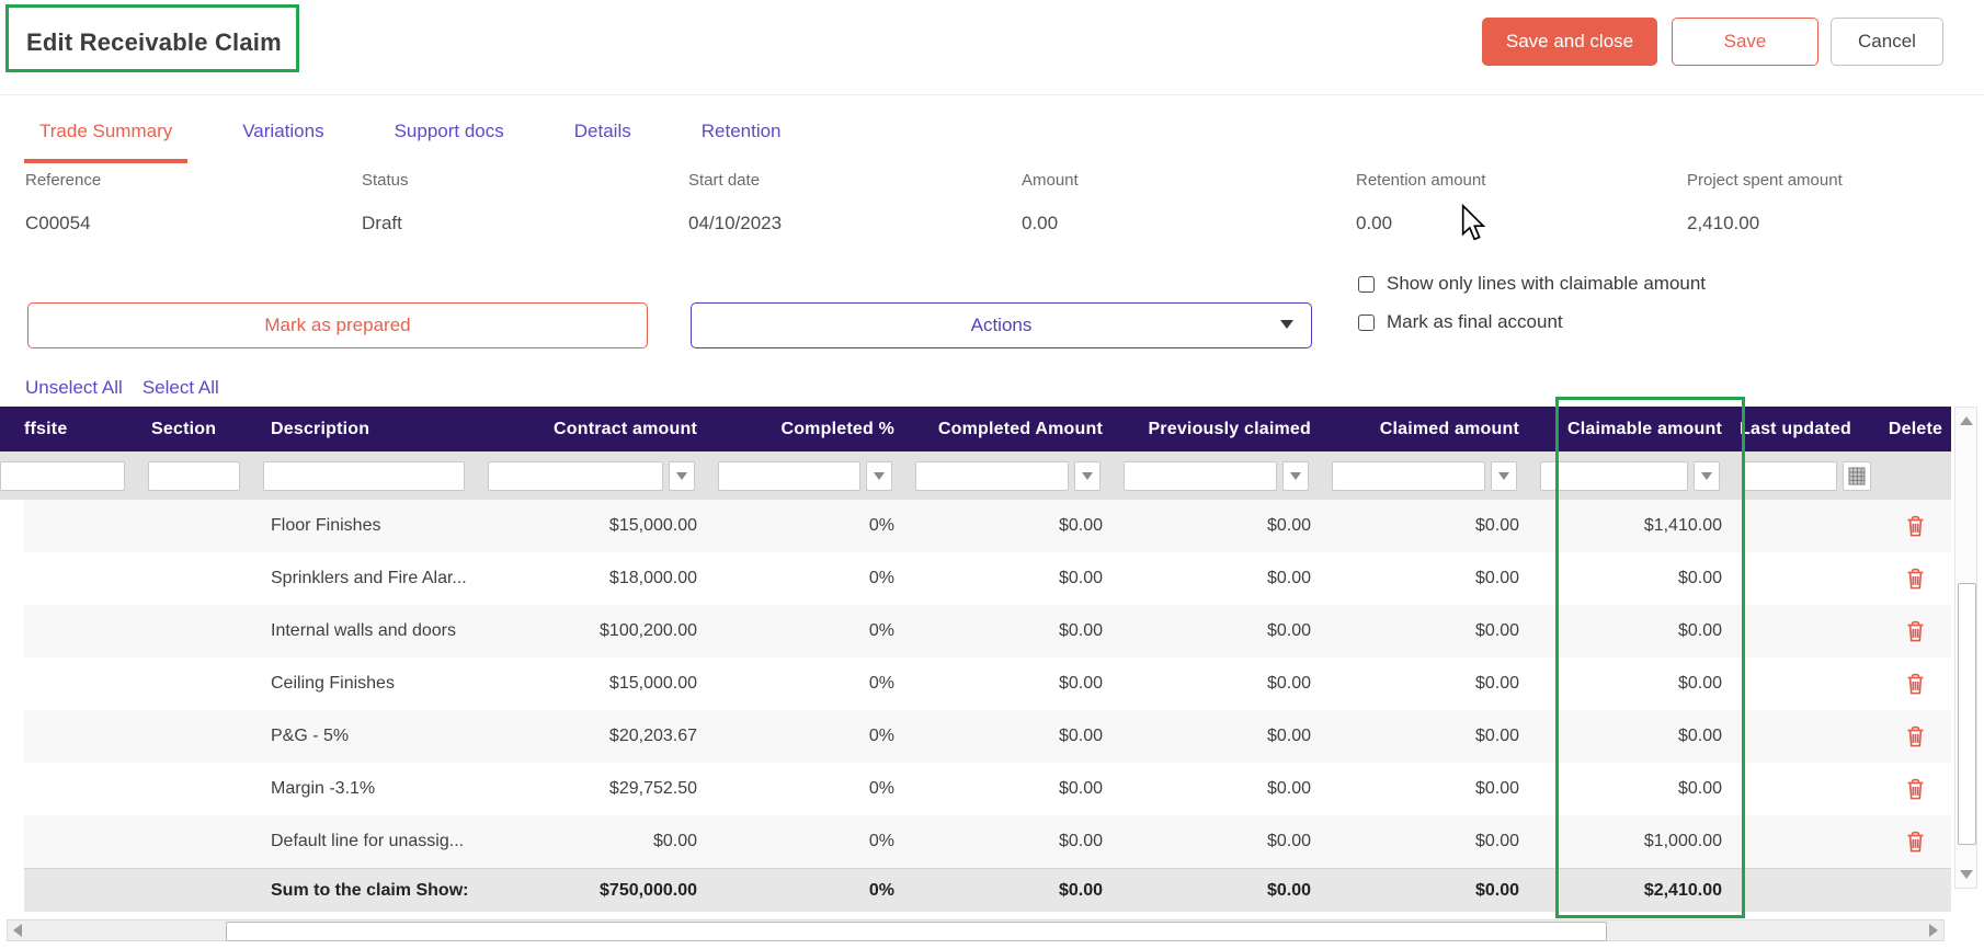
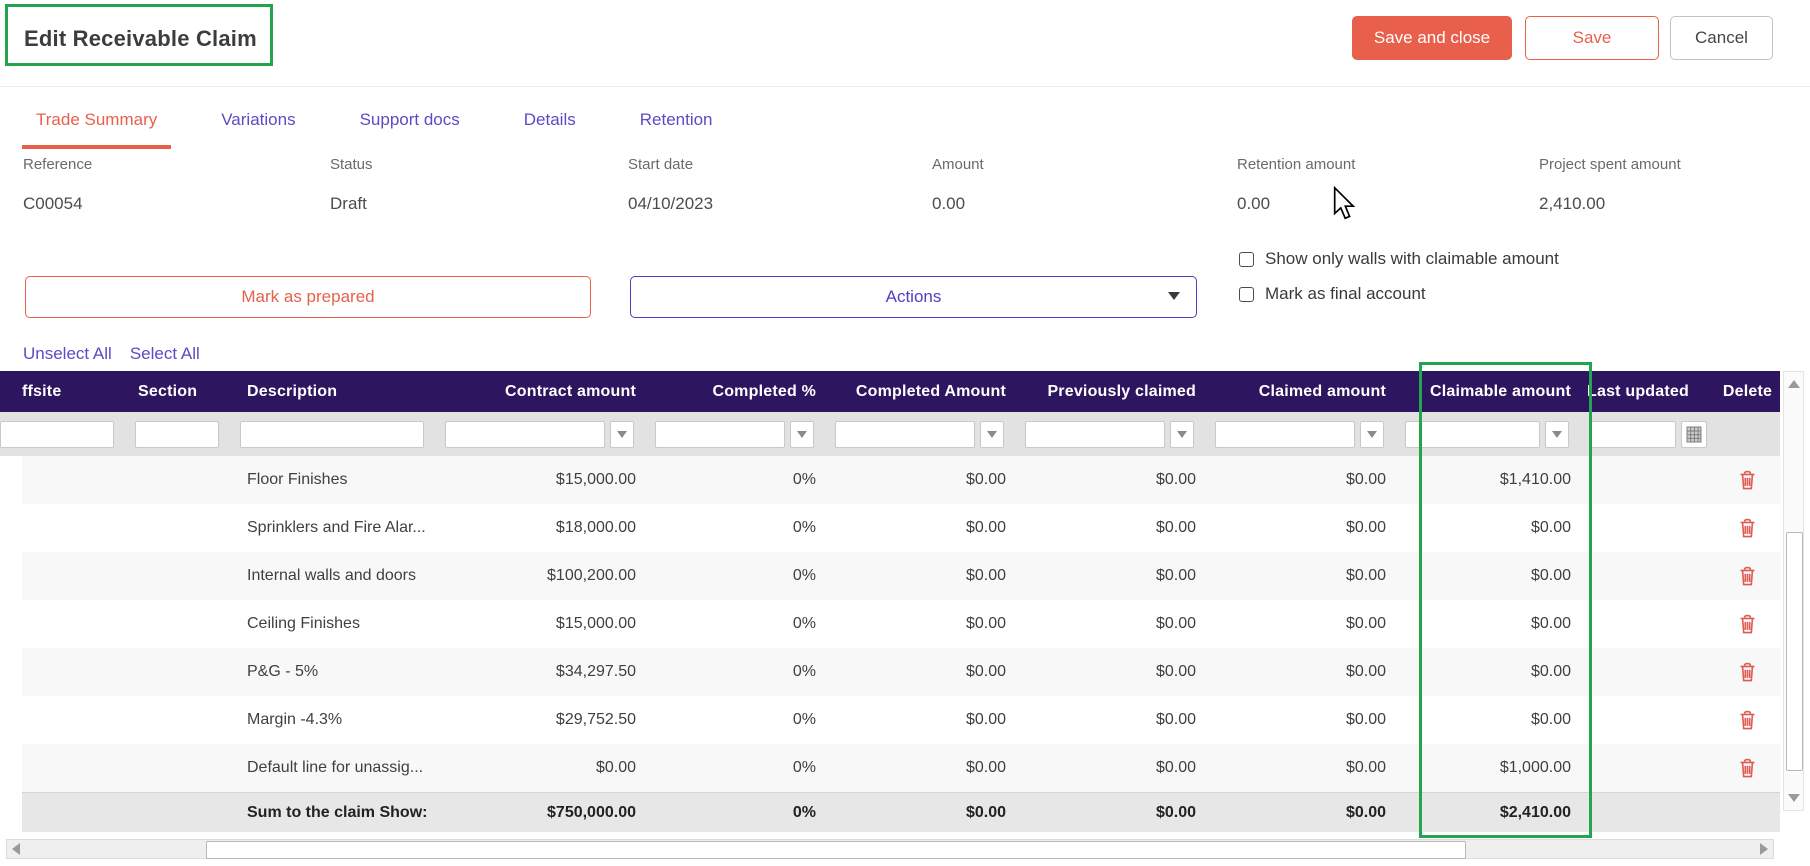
  Edit Receivable Claim
  Save and close
  Save
  Cancel
  Trade Summary
  Variations
  Support docs
  Details
  Retention
  Reference
  C00054
  Status
  Draft
  Start date
  04/10/2023
  Amount
  0.00
  Retention amount
  0.00
  Project spent amount
  2,410.00
  Mark as prepared
  Actions
- Show only lines with claimable amount
+ Show only walls with claimable amount
  Mark as final account
  Unselect All
  Select All
  ffsite
  Section
  Description
  Contract amount
  Completed %
  Completed Amount
  Previously claimed
  Claimed amount
  Claimable amount
  Last updated
  Delete
  Floor Finishes
  $15,000.00
  0%
  $0.00
  $0.00
  $0.00
  $1,410.00
  Sprinklers and Fire Alar...
  $18,000.00
  0%
  $0.00
  $0.00
  $0.00
  $0.00
  Internal walls and doors
  $100,200.00
  0%
  $0.00
  $0.00
  $0.00
  $0.00
  Ceiling Finishes
  $15,000.00
  0%
  $0.00
  $0.00
  $0.00
  $0.00
  P&G - 5%
- $20,203.67
+ $34,297.50
  0%
  $0.00
  $0.00
  $0.00
  $0.00
- Margin -3.1%
+ Margin -4.3%
  $29,752.50
  0%
  $0.00
  $0.00
  $0.00
  $0.00
  Default line for unassig...
  $0.00
  0%
  $0.00
  $0.00
  $0.00
  $1,000.00
  Sum to the claim Show:
  $750,000.00
  0%
  $0.00
  $0.00
  $0.00
  $2,410.00
